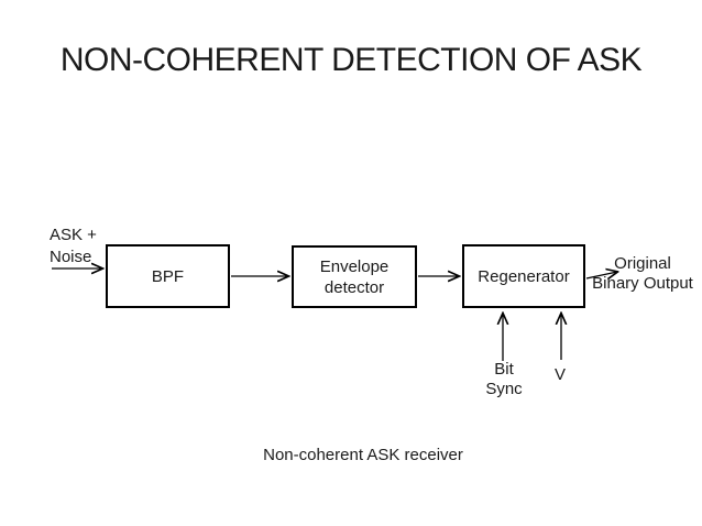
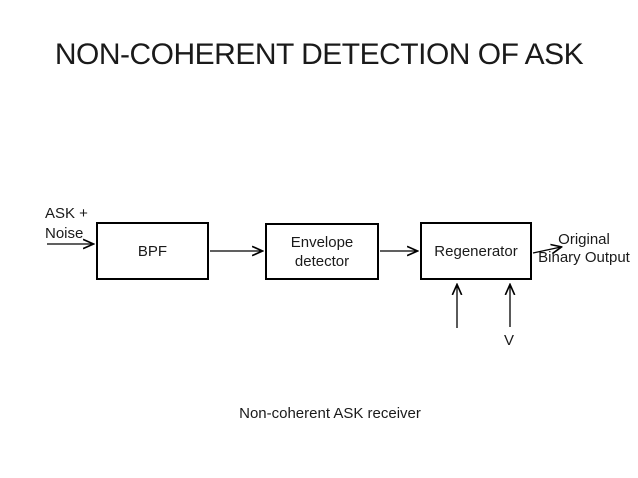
  NON-COHERENT DETECTION OF ASK
  ASK +
  Noise
  BPF
  Envelope
  detector
  Regenerator
  Original
  Binary Output
- Bit
- Sync
  V
  Non-coherent ASK receiver
